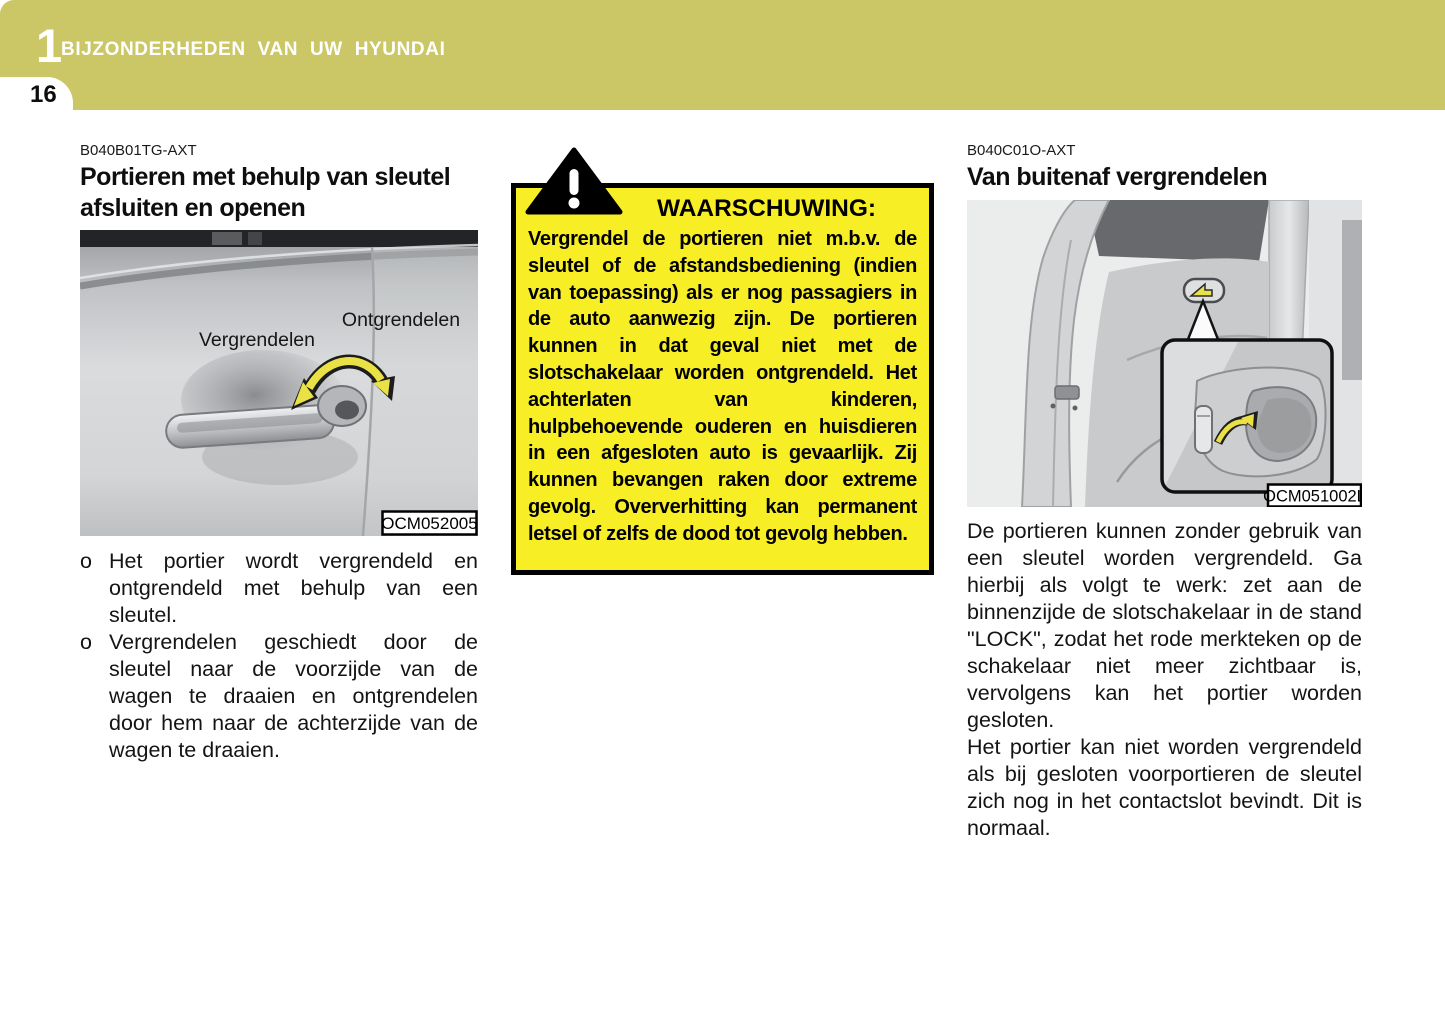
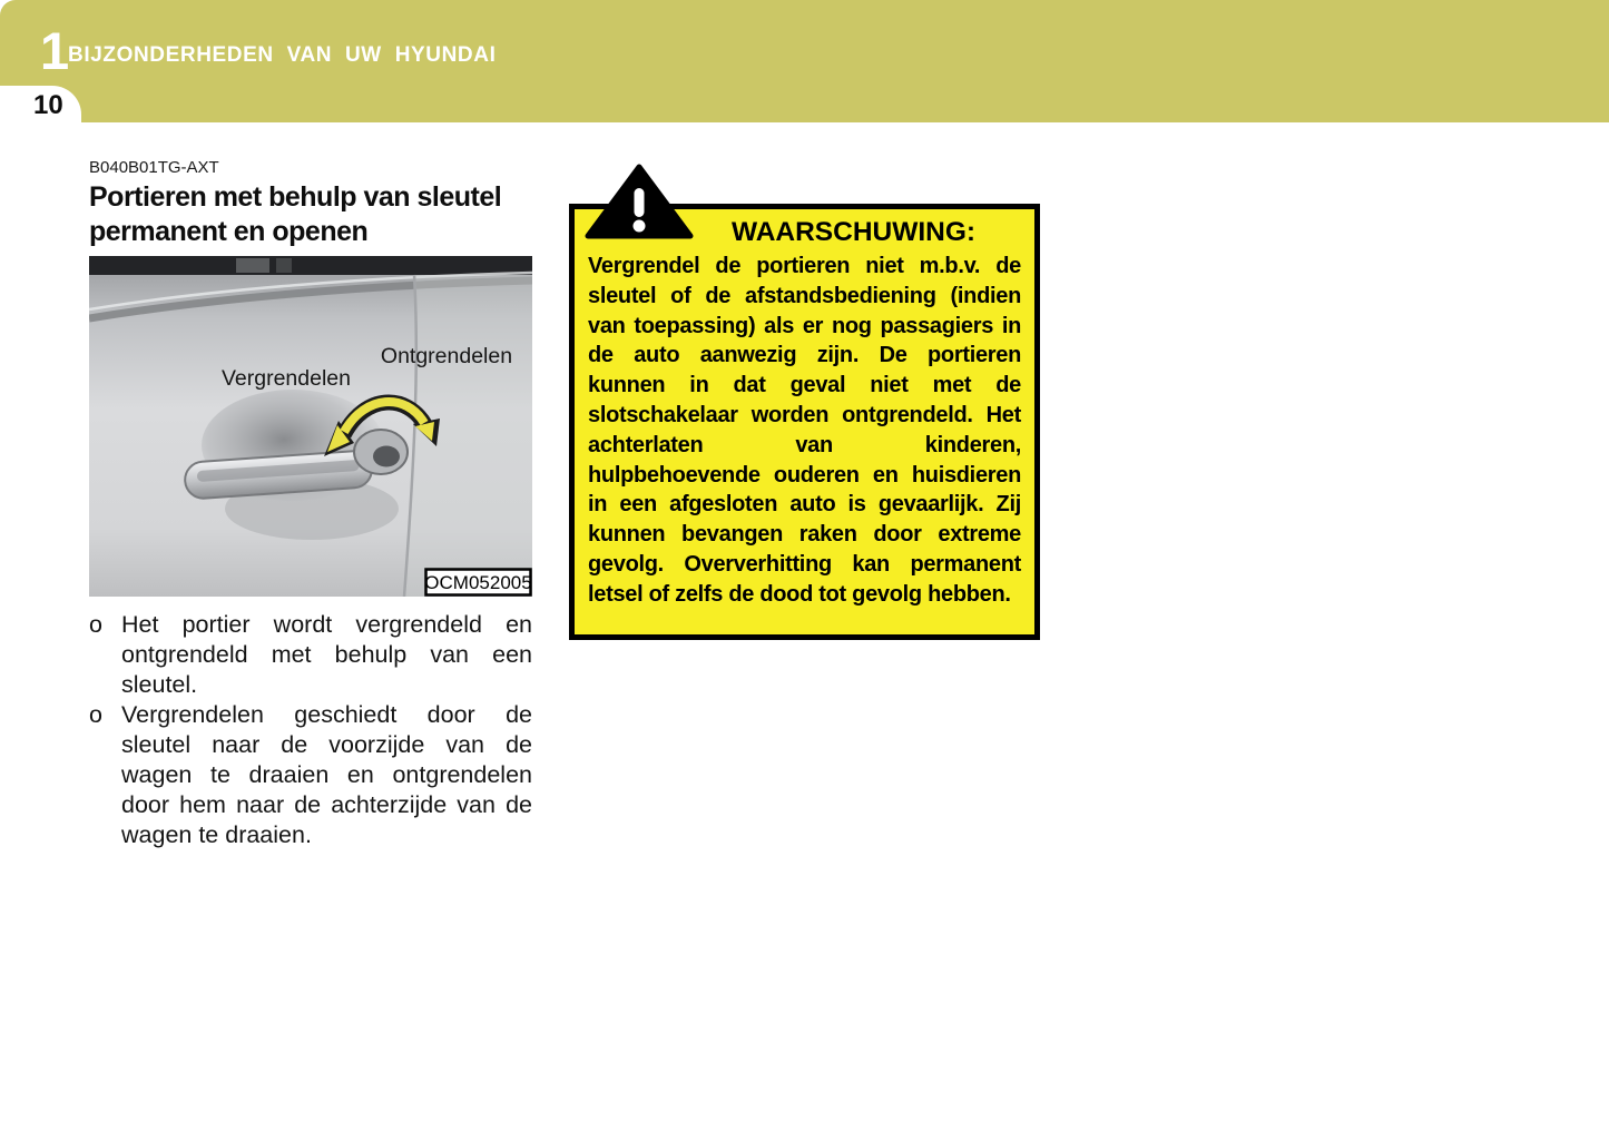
  1
  BIJZONDERHEDEN VAN UW HYUNDAI
- 16
+ 10
  B040B01TG-AXT
- Portieren met behulp van sleutel afsluiten en openen
+ Portieren met behulp van sleutel permanent en openen
  Vergrendelen
  Ontgrendelen
  OCM052005
  o
  Het portier wordt vergrendeld en ontgrendeld met behulp van een sleutel.
  o
  Vergrendelen geschiedt door de sleutel naar de voorzijde van de wagen te draaien en ontgrendelen door hem naar de achterzijde van de wagen te draaien.
  WAARSCHUWING:
  Vergrendel de portieren niet m.b.v. de sleutel of de afstandsbediening (indien van toepassing) als er nog passagiers in de auto aanwezig zijn. De portieren kunnen in dat geval niet met de slotschakelaar worden ontgrendeld. Het achterlaten van kinderen, hulpbehoevende ouderen en huisdieren in een afgesloten auto is gevaarlijk. Zij kunnen bevangen raken door extreme gevolg. Oververhitting kan permanent letsel of zelfs de dood tot gevolg hebben.
- B040C01O-AXT
- Van buitenaf vergrendelen
- OCM051002L
- De portieren kunnen zonder gebruik van een sleutel worden vergrendeld. Ga hierbij als volgt te werk: zet aan de binnenzijde de slotschakelaar in de stand "LOCK", zodat het rode merkteken op de schakelaar niet meer zichtbaar is, vervolgens kan het portier worden gesloten.
- Het portier kan niet worden vergrendeld als bij gesloten voorportieren de sleutel zich nog in het contactslot bevindt. Dit is normaal.
